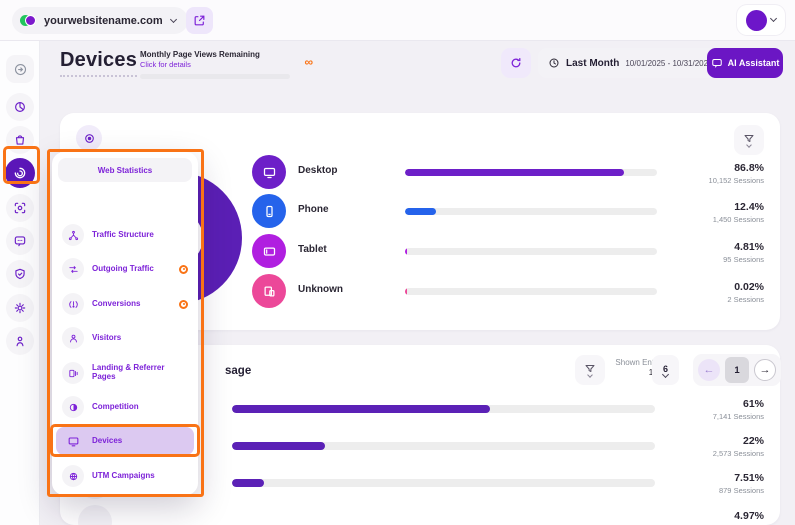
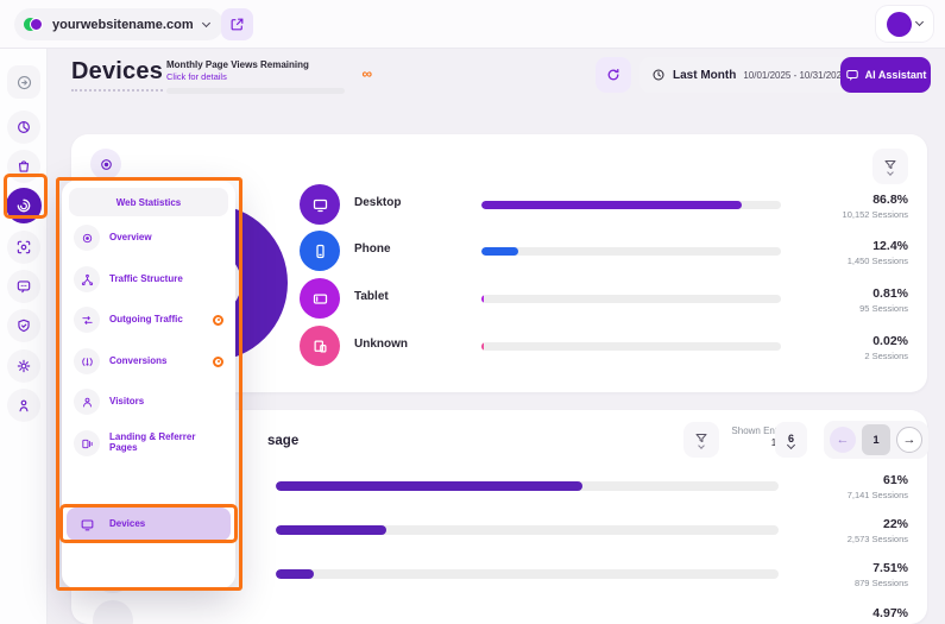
  yourwebsitename.com
  Devices
  Monthly Page Views Remaining
  Click for details
  ∞
  Last Month
  10/01/2025 - 10/31/202
  AI Assistant
  Desktop
  86.8%
  10,152 Sessions
  Phone
  12.4%
  1,450 Sessions
  Tablet
- 4.81%
+ 0.81%
  95 Sessions
  Unknown
  0.02%
  2 Sessions
  sage
  6
  ←
  1
  →
  61%
  7,141 Sessions
  22%
  2,573 Sessions
  7.51%
  879 Sessions
  4.97%
  Web Statistics
+ Overview
  Traffic Structure
  Outgoing Traffic
  Conversions
  Visitors
  Landing & Referrer Pages
- Competition
  Devices
- UTM Campaigns
